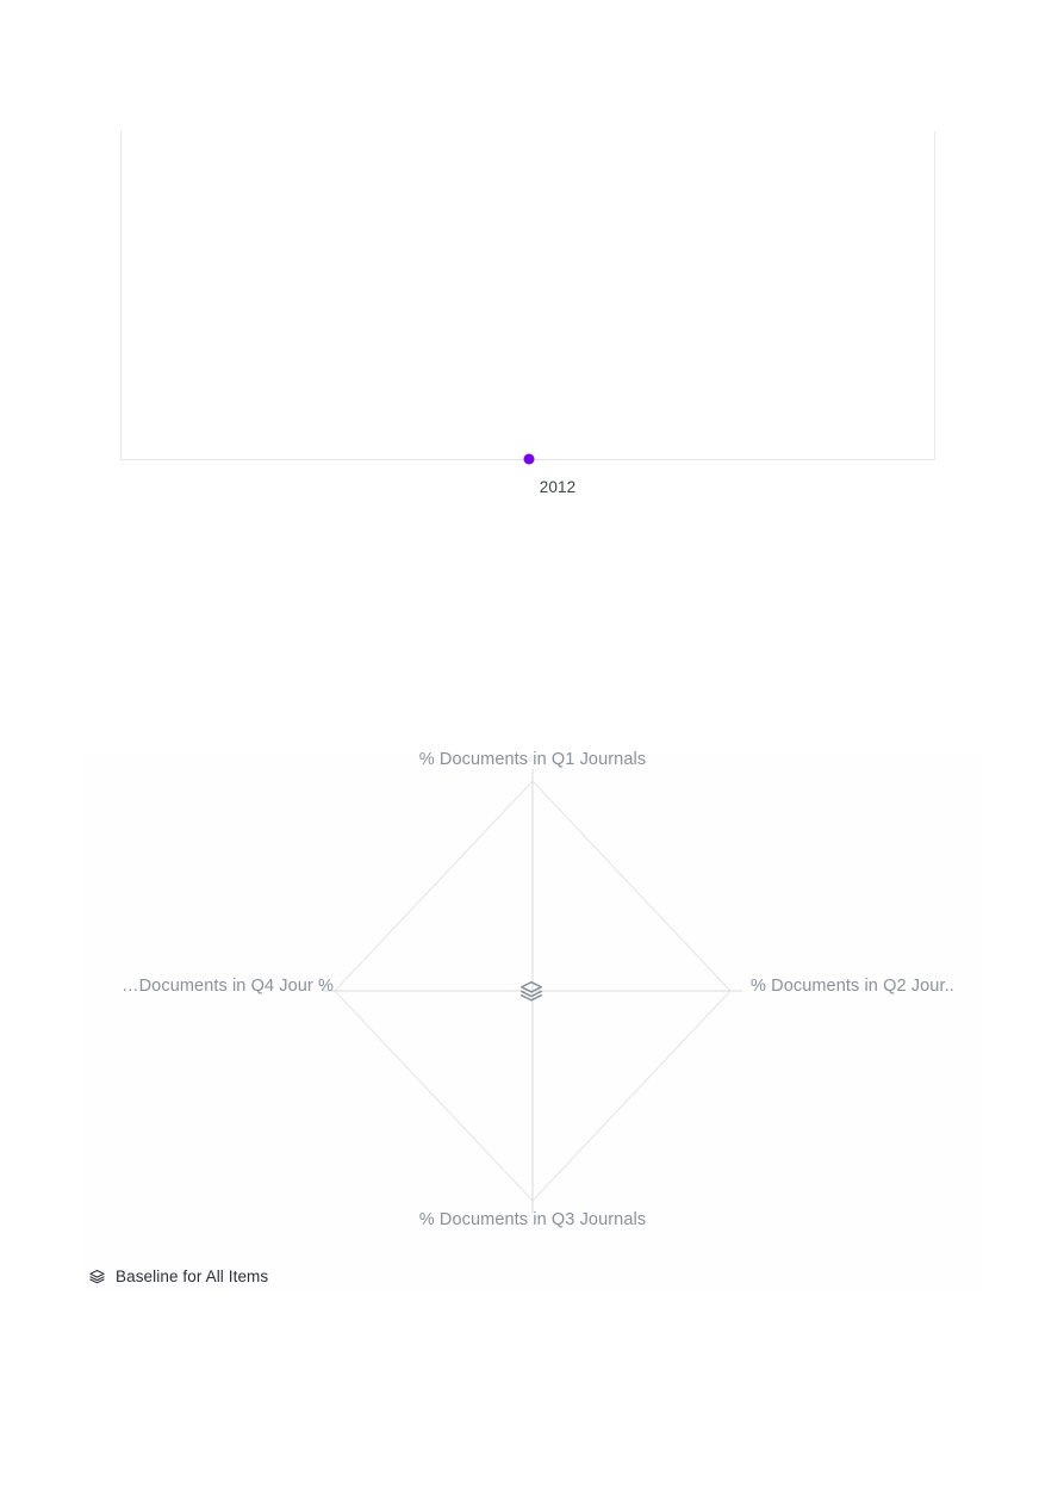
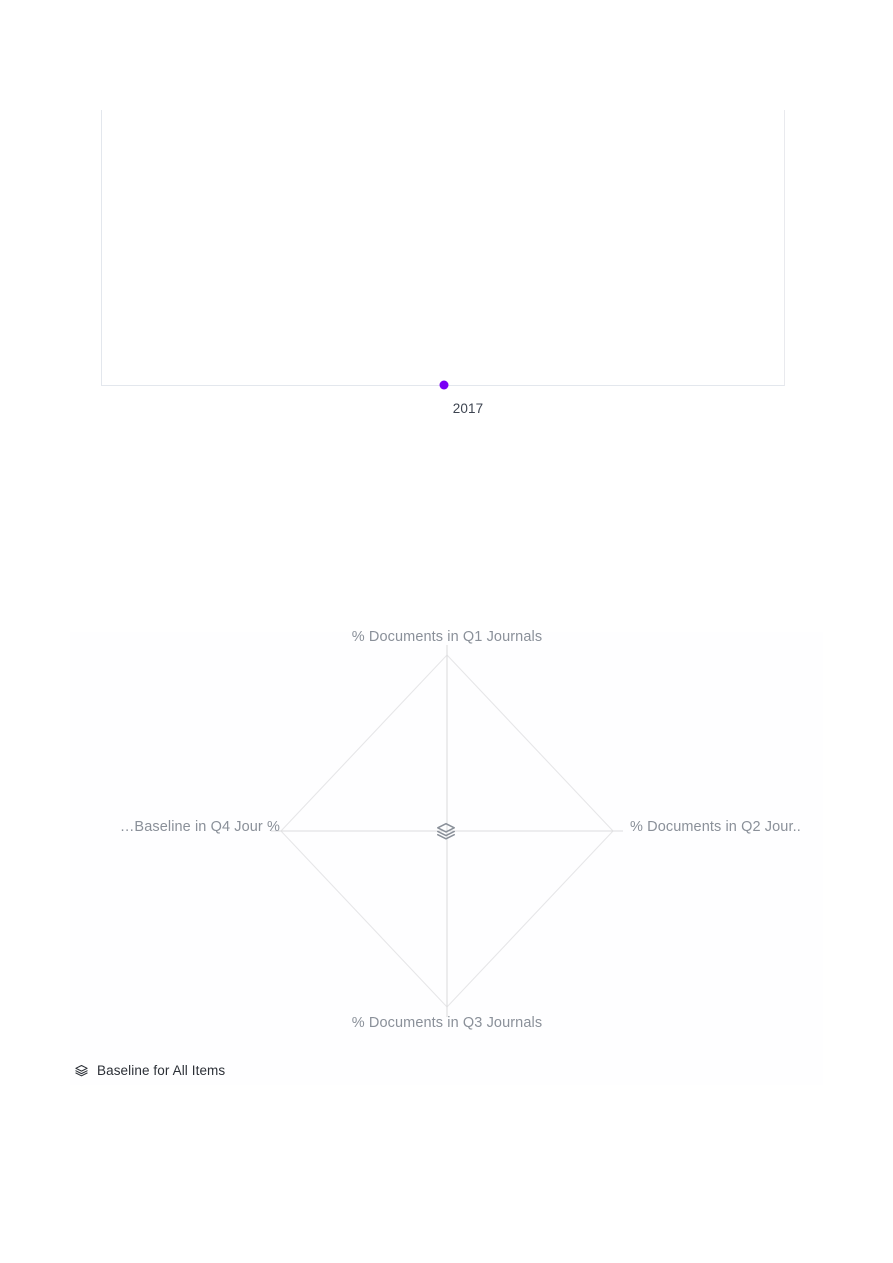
- 2012
+ 2017
  % Documents in Q1 Journals
  % Documents in Q2 Jour..
  % Documents in Q3 Journals
- % Documents in Q4 Jour…
+ % Baseline in Q4 Jour…
  Baseline for All Items
